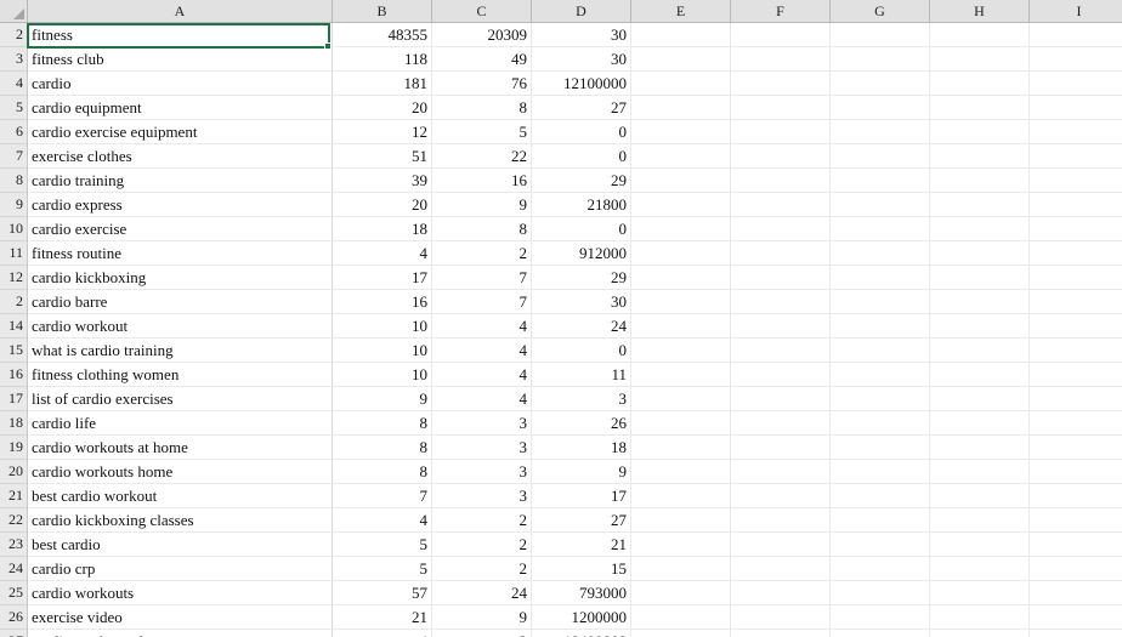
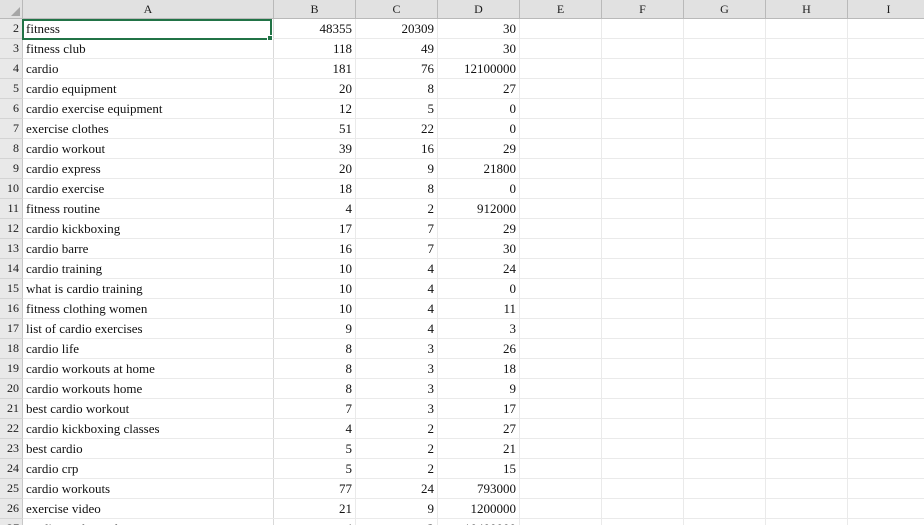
  	A	B	C	D	E	F	G	H	I
  2	fitness	48355	20309	30
  3	fitness club	118	49	30
  4	cardio	181	76	12100000
  5	cardio equipment	20	8	27
  6	cardio exercise equipment	12	5	0
  7	exercise clothes	51	22	0
- 8	cardio training	39	16	29
+ 8	cardio workout	39	16	29
  9	cardio express	20	9	21800
  10	cardio exercise	18	8	0
  11	fitness routine	4	2	912000
  12	cardio kickboxing	17	7	29
- 2	cardio barre	16	7	30
+ 13	cardio barre	16	7	30
- 14	cardio workout	10	4	24
+ 14	cardio training	10	4	24
  15	what is cardio training	10	4	0
  16	fitness clothing women	10	4	11
  17	list of cardio exercises	9	4	3
  18	cardio life	8	3	26
  19	cardio workouts at home	8	3	18
  20	cardio workouts home	8	3	9
  21	best cardio workout	7	3	17
  22	cardio kickboxing classes	4	2	27
  23	best cardio	5	2	21
  24	cardio crp	5	2	15
- 25	cardio workouts	57	24	793000
+ 25	cardio workouts	77	24	793000
  26	exercise video	21	9	1200000
